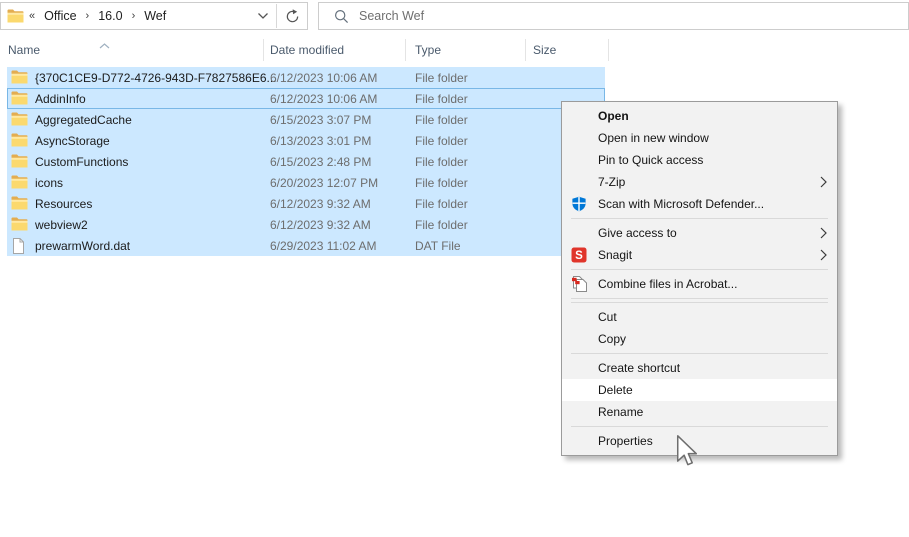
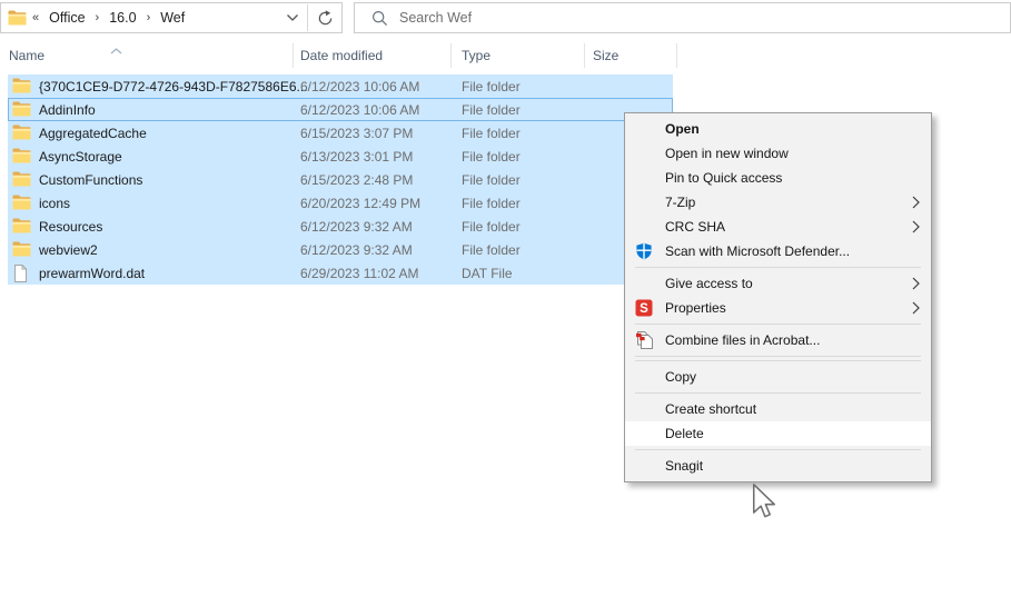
  «
  Office
  ›
  16.0
  ›
  Wef
  Search Wef
  Name
  Date modified
  Type
  Size
  {370C1CE9-D772-4726-943D-F7827586E6...
  6/12/2023 10:06 AM
  File folder
  AddinInfo
  6/12/2023 10:06 AM
  File folder
  AggregatedCache
  6/15/2023 3:07 PM
  File folder
  AsyncStorage
  6/13/2023 3:01 PM
  File folder
  CustomFunctions
  6/15/2023 2:48 PM
  File folder
  icons
- 6/20/2023 12:07 PM
+ 6/20/2023 12:49 PM
  File folder
  Resources
  6/12/2023 9:32 AM
  File folder
  webview2
  6/12/2023 9:32 AM
  File folder
  prewarmWord.dat
  6/29/2023 11:02 AM
  DAT File
  Open
  Open in new window
  Pin to Quick access
  7-Zip
+ CRC SHA
  Scan with Microsoft Defender...
  Give access to
  S
- Snagit
+ Properties
  Combine files in Acrobat...
- Cut
  Copy
  Create shortcut
  Delete
- Rename
- Properties
+ Snagit
